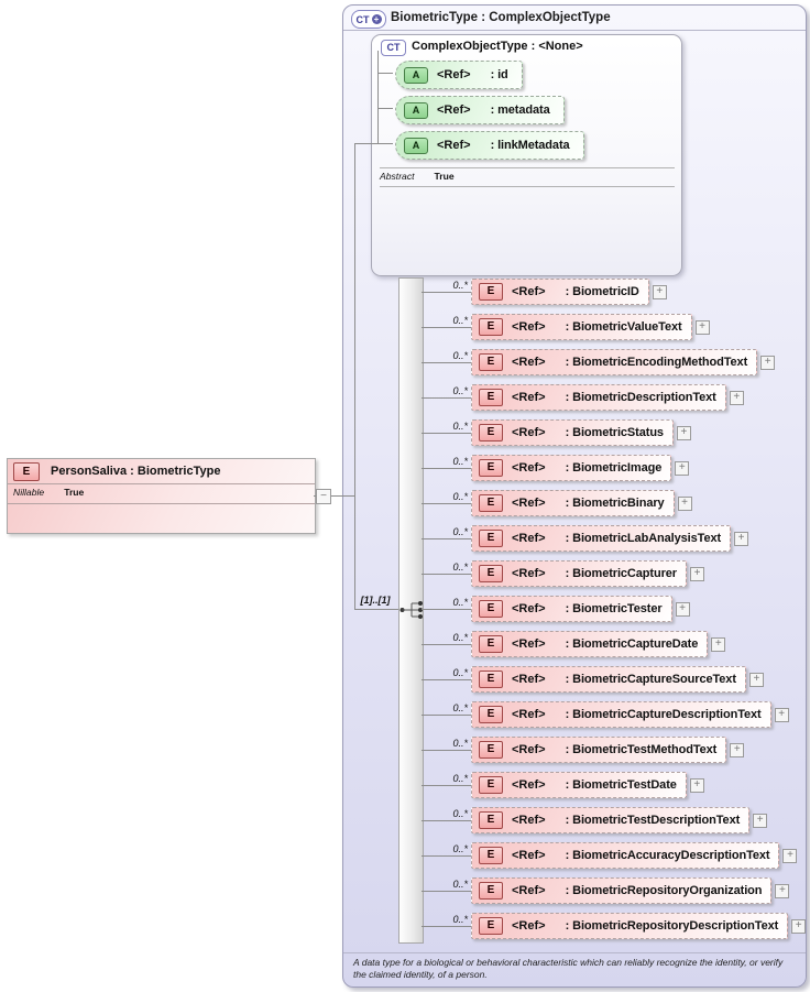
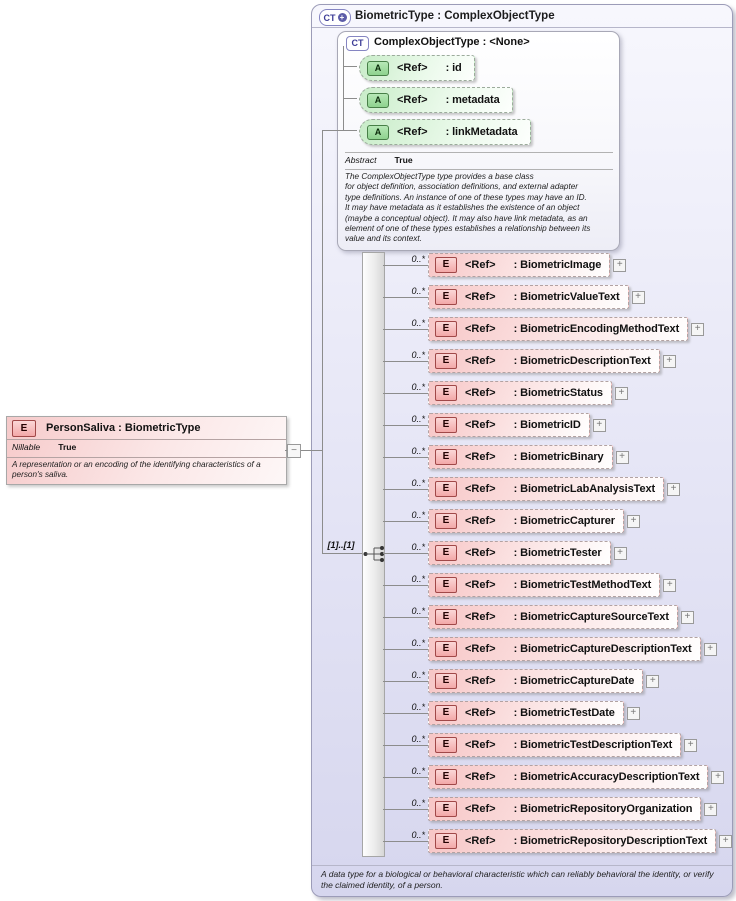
  CT
  +
  BiometricType : ComplexObjectType
  CT
  ComplexObjectType : <None>
  A
  <Ref>
  : id
  A
  <Ref>
  : metadata
  A
  <Ref>
  : linkMetadata
  Abstract
  True
+ The ComplexObjectType type provides a base class
+ for object definition, association definitions, and external adapter
+ type definitions. An instance of one of these types may have an ID.
+ It may have metadata as it establishes the existence of an object
+ (maybe a conceptual object). It may also have link metadata, as an
+ element of one of these types establishes a relationship between its
+ value and its context.
- A data type for a biological or behavioral characteristic which can reliably recognize the identity, or verify the claimed identity, of a person.
+ A data type for a biological or behavioral characteristic which can reliably behavioral the identity, or verify the claimed identity, of a person.
  E
  PersonSaliva : BiometricType
  Nillable
  True
+ A representation or an encoding of the identifying characteristics of a person's saliva.
  −
  [1]..[1]
  0..*
  E
  <Ref>
- : BiometricID
+ : BiometricImage
  +
  0..*
  E
  <Ref>
  : BiometricValueText
  +
  0..*
  E
  <Ref>
  : BiometricEncodingMethodText
  +
  0..*
  E
  <Ref>
  : BiometricDescriptionText
  +
  0..*
  E
  <Ref>
  : BiometricStatus
  +
  0..*
  E
  <Ref>
- : BiometricImage
+ : BiometricID
  +
  0..*
  E
  <Ref>
  : BiometricBinary
  +
  0..*
  E
  <Ref>
  : BiometricLabAnalysisText
  +
  0..*
  E
  <Ref>
  : BiometricCapturer
  +
  0..*
  E
  <Ref>
  : BiometricTester
  +
  0..*
  E
  <Ref>
- : BiometricCaptureDate
+ : BiometricTestMethodText
  +
  0..*
  E
  <Ref>
  : BiometricCaptureSourceText
  +
  0..*
  E
  <Ref>
  : BiometricCaptureDescriptionText
  +
  0..*
  E
  <Ref>
- : BiometricTestMethodText
+ : BiometricCaptureDate
  +
  0..*
  E
  <Ref>
  : BiometricTestDate
  +
  0..*
  E
  <Ref>
  : BiometricTestDescriptionText
  +
  0..*
  E
  <Ref>
  : BiometricAccuracyDescriptionText
  +
  0..*
  E
  <Ref>
  : BiometricRepositoryOrganization
  +
  0..*
  E
  <Ref>
  : BiometricRepositoryDescriptionText
  +
